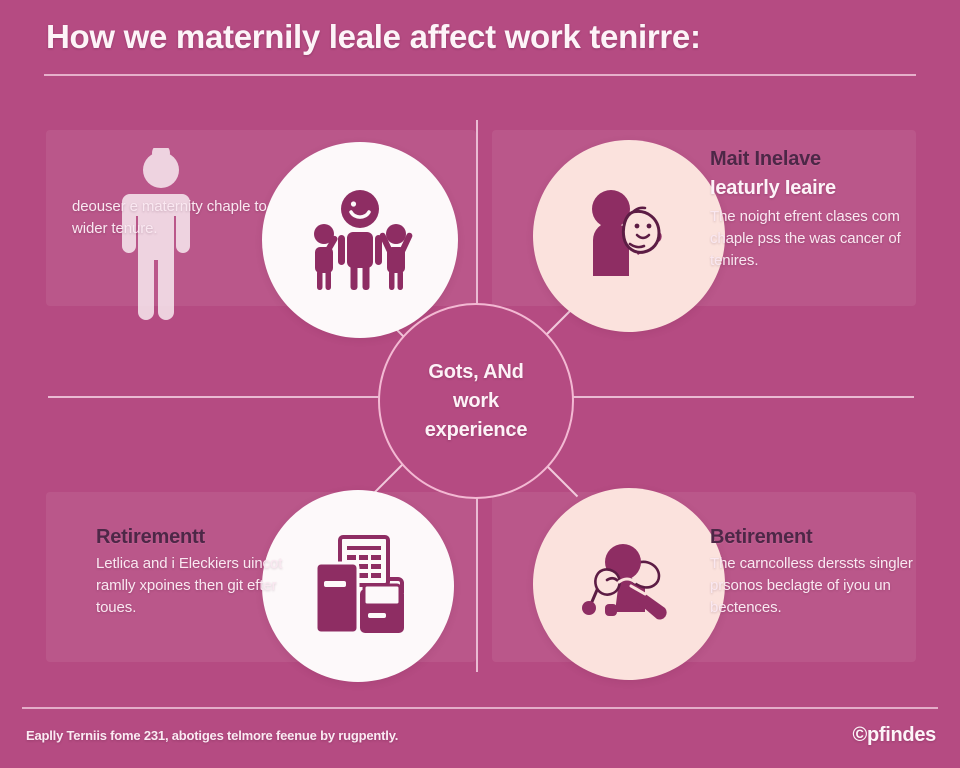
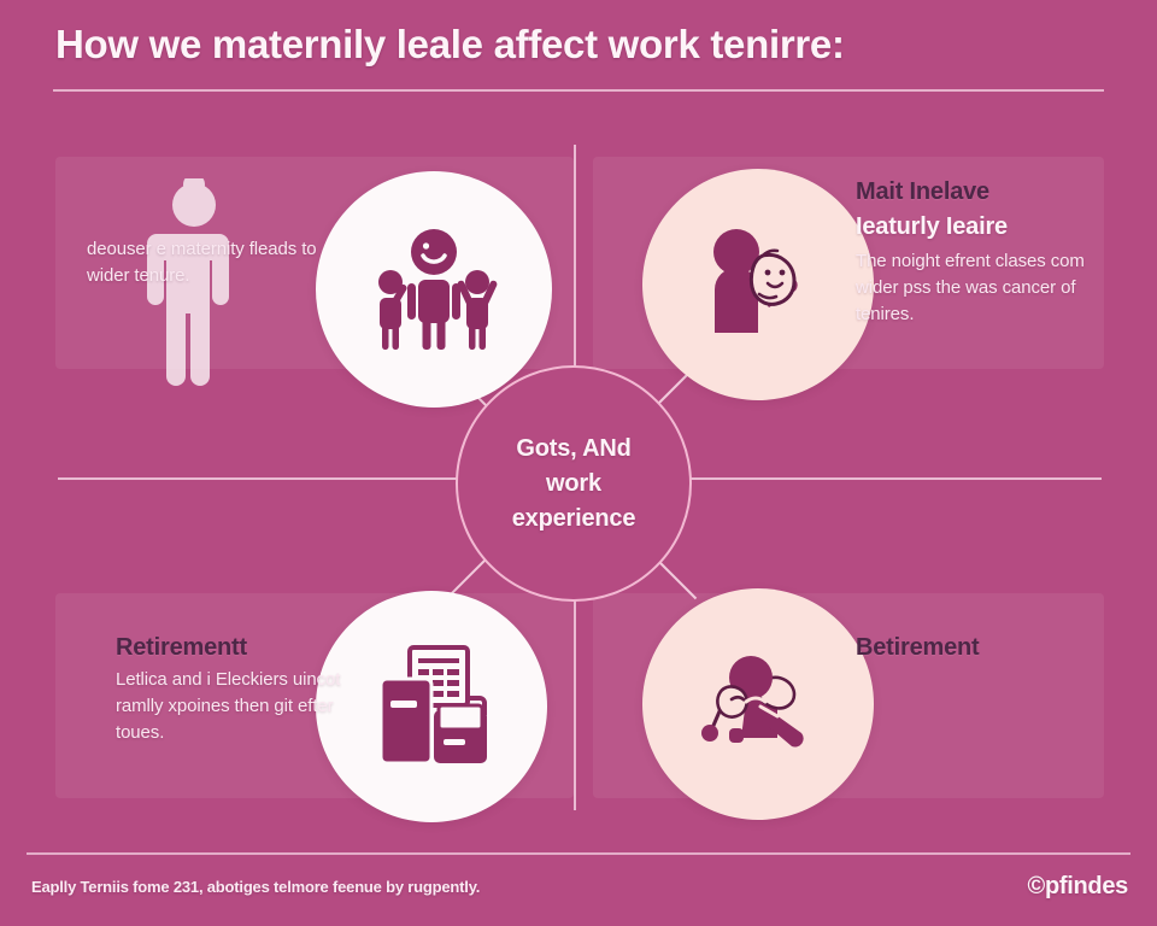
  How we maternily leale affect work tenirre:
  Gots, ANd
  work
  experience
- deouser e maternity chaple to wider tenure.
+ deouser e maternity fleads to wider tenure.
  Mait Inelave
  Ieaturly Ieaire
- The noight efrent clases com chaple pss the was cancer of tenires.
+ The noight efrent clases com wider pss the was cancer of tenires.
  Retirementt
  Letlica and i Eleckiers uincot ramlly xpoines then git efter toues.
  Betirement
- The carncolless derssts singler prsonos beclagte of iyou un bectences.
  Eaplly Terniis fome 231, abotiges telmore feenue by rugpently.
  ©pfindes
